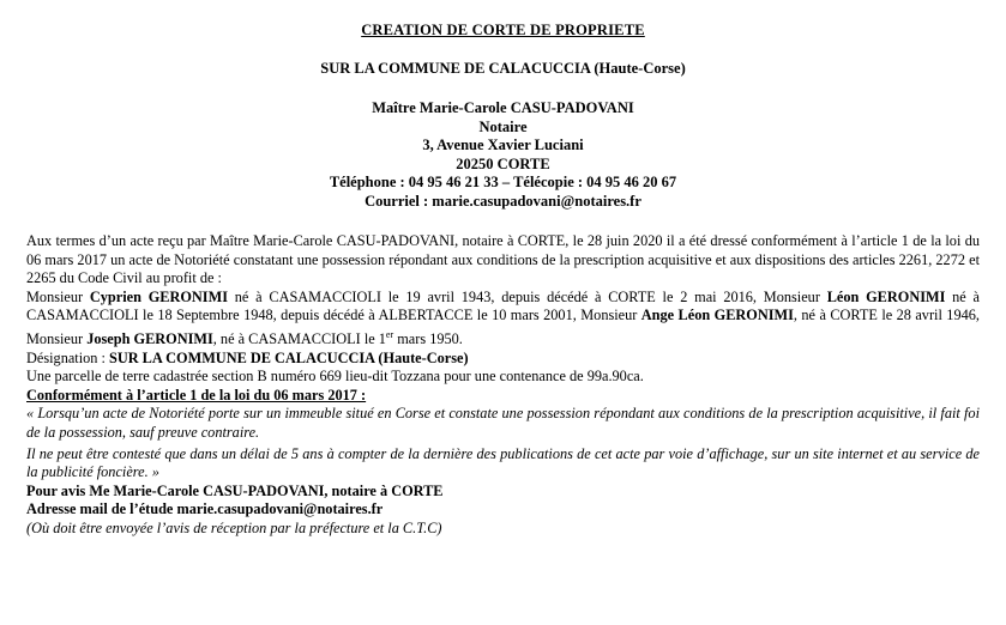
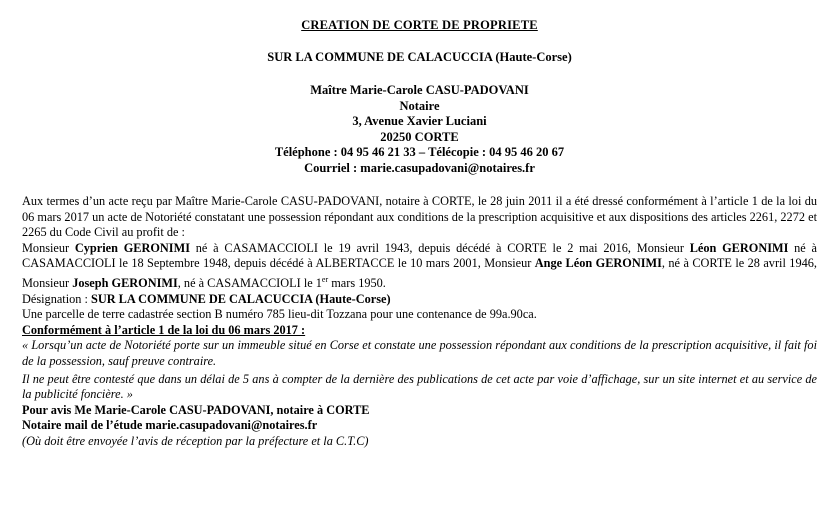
  CREATION DE CORTE DE PROPRIETE
  SUR LA COMMUNE DE CALACUCCIA (Haute-Corse)
  Maître Marie-Carole CASU-PADOVANI
  Notaire
  3, Avenue Xavier Luciani
  20250 CORTE
  Téléphone : 04 95 46 21 33 – Télécopie : 04 95 46 20 67
  Courriel : marie.casupadovani@notaires.fr
- Aux termes d’un acte reçu par Maître Marie-Carole CASU-PADOVANI, notaire à CORTE, le 28 juin 2020 il a été dressé conformément à l’article 1 de la loi du 06 mars 2017 un acte de Notoriété constatant une possession répondant aux conditions de la prescription acquisitive et aux dispositions des articles 2261, 2272 et 2265 du Code Civil au profit de :
+ Aux termes d’un acte reçu par Maître Marie-Carole CASU-PADOVANI, notaire à CORTE, le 28 juin 2011 il a été dressé conformément à l’article 1 de la loi du 06 mars 2017 un acte de Notoriété constatant une possession répondant aux conditions de la prescription acquisitive et aux dispositions des articles 2261, 2272 et 2265 du Code Civil au profit de :
  Monsieur Cyprien GERONIMI né à CASAMACCIOLI le 19 avril 1943, depuis décédé à CORTE le 2 mai 2016, Monsieur Léon GERONIMI né à CASAMACCIOLI le 18 Septembre 1948, depuis décédé à ALBERTACCE le 10 mars 2001, Monsieur Ange Léon GERONIMI, né à CORTE le 28 avril 1946, Monsieur Joseph GERONIMI, né à CASAMACCIOLI le 1er mars 1950.
  Désignation : SUR LA COMMUNE DE CALACUCCIA (Haute-Corse)
- Une parcelle de terre cadastrée section B numéro 669 lieu-dit Tozzana pour une contenance de 99a.90ca.
+ Une parcelle de terre cadastrée section B numéro 785 lieu-dit Tozzana pour une contenance de 99a.90ca.
  Conformément à l’article 1 de la loi du 06 mars 2017 :
  « Lorsqu’un acte de Notoriété porte sur un immeuble situé en Corse et constate une possession répondant aux conditions de la prescription acquisitive, il fait foi de la possession, sauf preuve contraire.
  Il ne peut être contesté que dans un délai de 5 ans à compter de la dernière des publications de cet acte par voie d’affichage, sur un site internet et au service de la publicité foncière. »
  Pour avis Me Marie-Carole CASU-PADOVANI, notaire à CORTE
- Adresse mail de l’étude marie.casupadovani@notaires.fr
+ Notaire mail de l’étude marie.casupadovani@notaires.fr
  (Où doit être envoyée l’avis de réception par la préfecture et la C.T.C)
